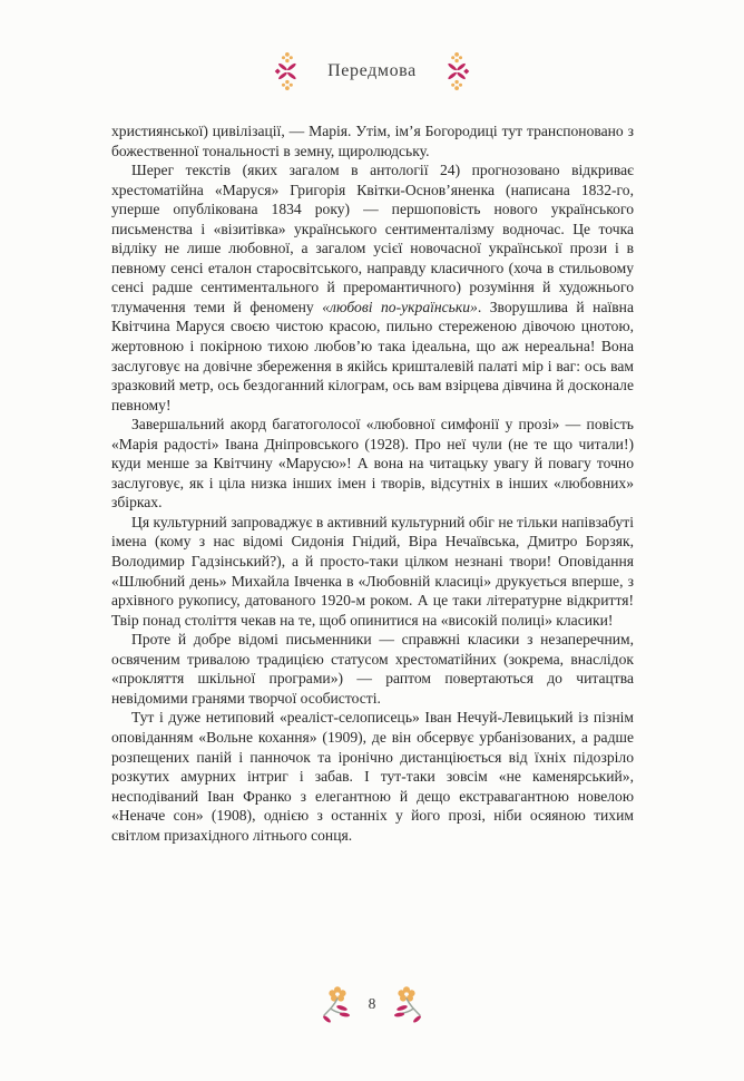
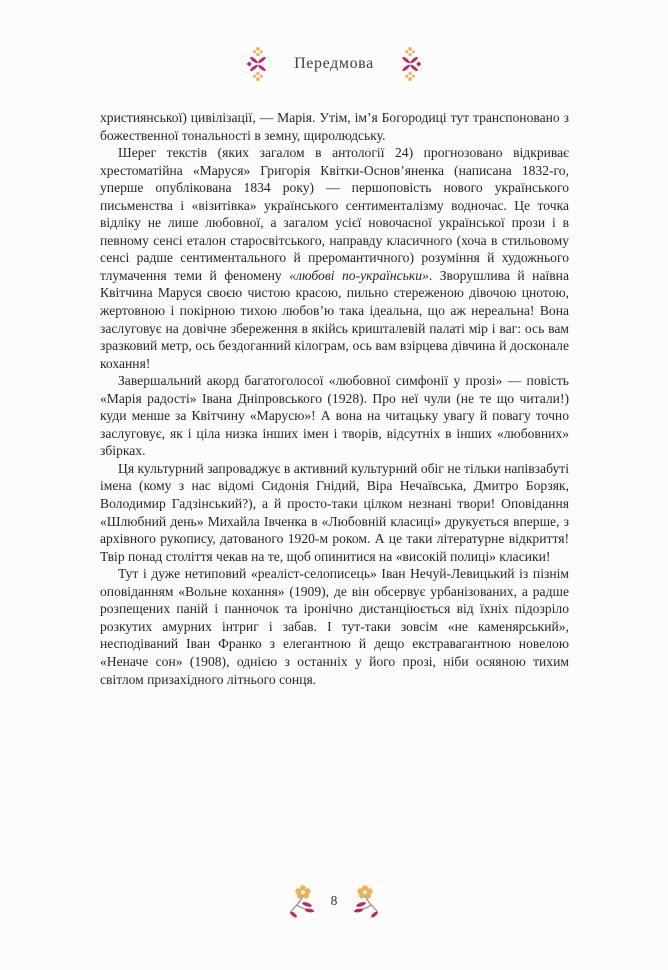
  Передмова
  християнської) цивілізації, — Марія. Утім, ім’я Богородиці тут транспоновано з божественної тональності в земну, щиролюдську.
- Шерег текстів (яких загалом в антології 24) прогнозовано відкриває хрестоматійна «Маруся» Григорія Квітки-Основ’яненка (написана 1832-го, уперше опублікована 1834 року) — першоповість нового українського письменства і «візитівка» українського сентименталізму водночас. Це точка відліку не лише любовної, а загалом усієї новочасної української прози і в певному сенсі еталон старосвітського, направду класичного (хоча в стильовому сенсі радше сентиментального й преромантичного) розуміння й художнього тлумачення теми й феномену «любові по-українськи». Зворушлива й наївна Квітчина Маруся своєю чистою красою, пильно стереженою дівочою цнотою, жертовною і покірною тихою любов’ю така ідеальна, що аж нереальна! Вона заслуговує на довічне збереження в якійсь кришталевій палаті мір і ваг: ось вам зразковий метр, ось бездоганний кілограм, ось вам взірцева дівчина й досконале певному!
+ Шерег текстів (яких загалом в антології 24) прогнозовано відкриває хрестоматійна «Маруся» Григорія Квітки-Основ’яненка (написана 1832-го, уперше опублікована 1834 року) — першоповість нового українського письменства і «візитівка» українського сентименталізму водночас. Це точка відліку не лише любовної, а загалом усієї новочасної української прози і в певному сенсі еталон старосвітського, направду класичного (хоча в стильовому сенсі радше сентиментального й преромантичного) розуміння й художнього тлумачення теми й феномену «любові по-українськи». Зворушлива й наївна Квітчина Маруся своєю чистою красою, пильно стереженою дівочою цнотою, жертовною і покірною тихою любов’ю така ідеальна, що аж нереальна! Вона заслуговує на довічне збереження в якійсь кришталевій палаті мір і ваг: ось вам зразковий метр, ось бездоганний кілограм, ось вам взірцева дівчина й досконале кохання!
  Завершальний акорд багатоголосої «любовної симфонії у прозі» — повість «Марія радості» Івана Дніпровського (1928). Про неї чули (не те що читали!) куди менше за Квітчину «Марусю»! А вона на читацьку увагу й повагу точно заслуговує, як і ціла низка інших імен і творів, відсутніх в інших «любовних» збірках.
  Ця культурний запроваджує в активний культурний обіг не тільки напівзабуті імена (кому з нас відомі Сидонія Гнідий, Віра Нечаївська, Дмитро Борзяк, Володимир Гадзінський?), а й просто-таки цілком незнані твори! Оповідання «Шлюбний день» Михайла Івченка в «Любовній класиці» друкується вперше, з архівного рукопису, датованого 1920-м роком. А це таки літературне відкриття! Твір понад століття чекав на те, щоб опинитися на «високій полиці» класики!
- Проте й добре відомі письменники — справжні класики з незаперечним, освяченим тривалою традицією статусом хрестоматійних (зокрема, внаслідок «прокляття шкільної програми») — раптом повертаються до читацтва невідомими гранями творчої особистості.
  Тут і дуже нетиповий «реаліст-селописець» Іван Нечуй-Левицький із пізнім оповіданням «Вольне кохання» (1909), де він обсервує урбанізованих, а радше розпещених паній і панночок та іронічно дистанціюється від їхніх підозріло розкутих амурних інтриг і забав. І тут-таки зовсім «не каменярський», несподіваний Іван Франко з елегантною й дещо екстравагантною новелою «Неначе сон» (1908), однією з останніх у його прозі, ніби осяяною тихим світлом призахідного літнього сонця.
  8
